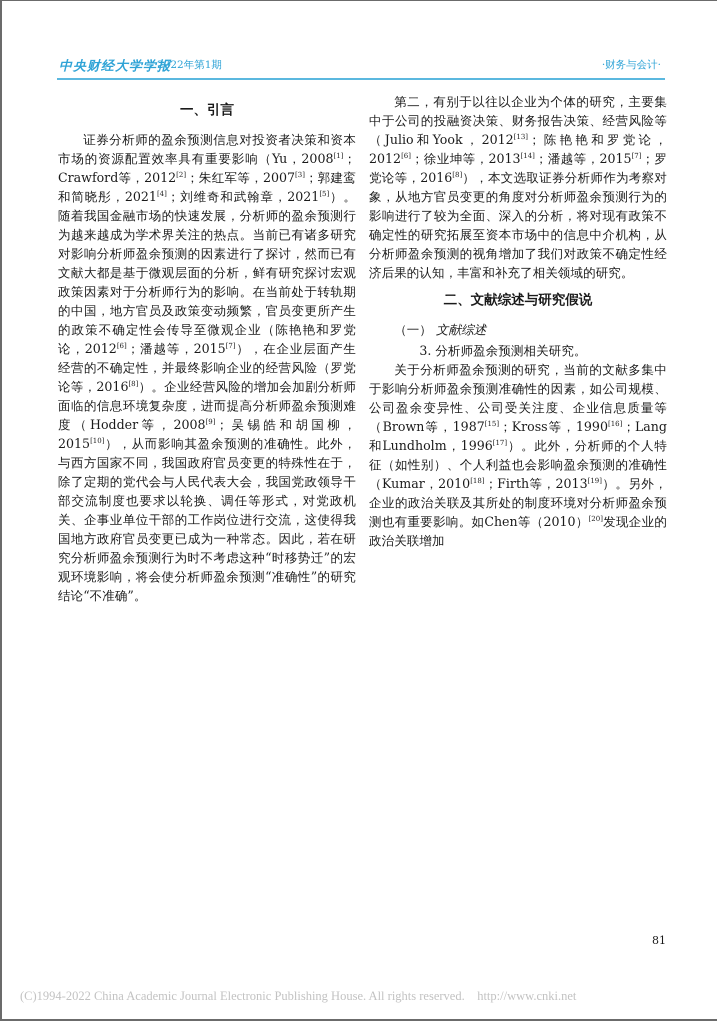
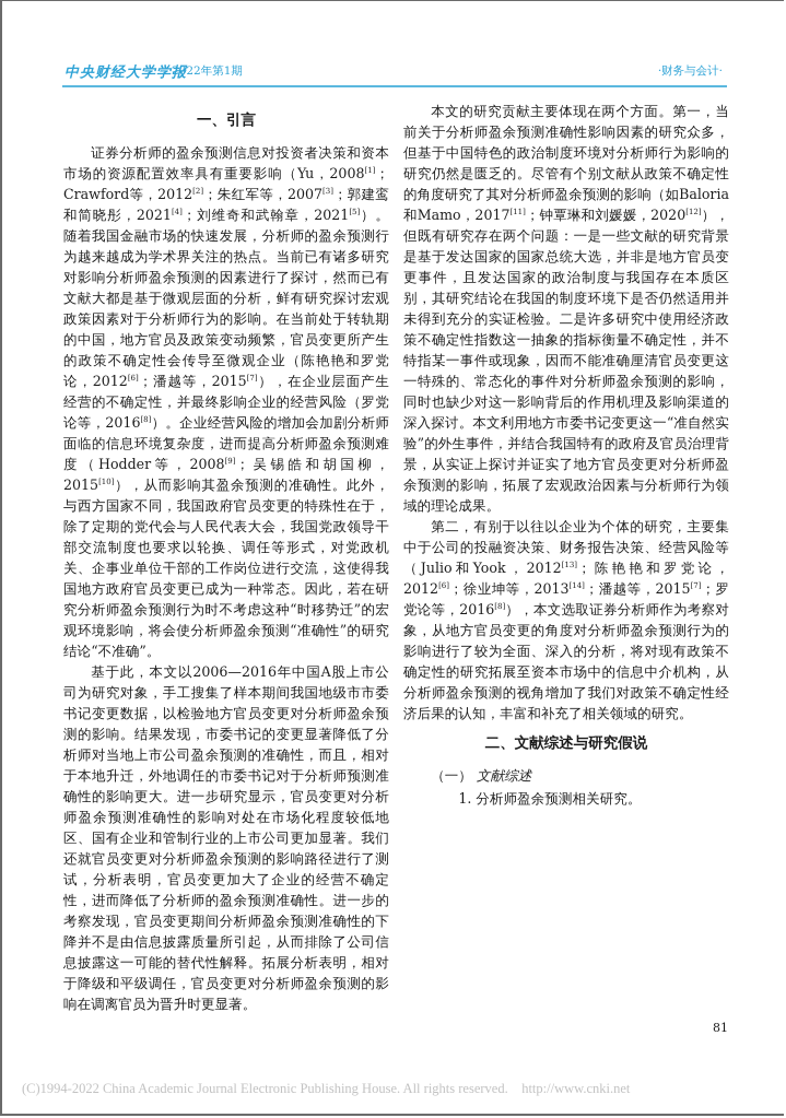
  中央财经大学学报
  2022年第1期
  ·财务与会计·
  一、引言
  证券分析师的盈余预测信息对投资者决策和资本市场的资源配置效率具有重要影响（Yu，2008[1]；Crawford等，2012[2]；朱红军等，2007[3]；郭建鸾和简晓彤，2021[4]；刘维奇和武翰章，2021[5]）。随着我国金融市场的快速发展，分析师的盈余预测行为越来越成为学术界关注的热点。当前已有诸多研究对影响分析师盈余预测的因素进行了探讨，然而已有文献大都是基于微观层面的分析，鲜有研究探讨宏观政策因素对于分析师行为的影响。在当前处于转轨期的中国，地方官员及政策变动频繁，官员变更所产生的政策不确定性会传导至微观企业（陈艳艳和罗党论，2012[6]；潘越等，2015[7]），在企业层面产生经营的不确定性，并最终影响企业的经营风险（罗党论等，2016[8]）。企业经营风险的增加会加剧分析师面临的信息环境复杂度，进而提高分析师盈余预测难度（Hodder等，2008[9]；吴锡皓和胡国柳，2015[10]），从而影响其盈余预测的准确性。此外，与西方国家不同，我国政府官员变更的特殊性在于，除了定期的党代会与人民代表大会，我国党政领导干部交流制度也要求以轮换、调任等形式，对党政机关、企事业单位干部的工作岗位进行交流，这使得我国地方政府官员变更已成为一种常态。因此，若在研究分析师盈余预测行为时不考虑这种“时移势迁”的宏观环境影响，将会使分析师盈余预测“准确性”的研究结论“不准确”。
+ 基于此，本文以2006—2016年中国A股上市公司为研究对象，手工搜集了样本期间我国地级市市委书记变更数据，以检验地方官员变更对分析师盈余预测的影响。结果发现，市委书记的变更显著降低了分析师对当地上市公司盈余预测的准确性，而且，相对于本地升迁，外地调任的市委书记对于分析师预测准确性的影响更大。进一步研究显示，官员变更对分析师盈余预测准确性的影响对处在市场化程度较低地区、国有企业和管制行业的上市公司更加显著。我们还就官员变更对分析师盈余预测的影响路径进行了测试，分析表明，官员变更加大了企业的经营不确定性，进而降低了分析师的盈余预测准确性。进一步的考察发现，官员变更期间分析师盈余预测准确性的下降并不是由信息披露质量所引起，从而排除了公司信息披露这一可能的替代性解释。拓展分析表明，相对于降级和平级调任，官员变更对分析师盈余预测的影响在调离官员为晋升时更显著。
+ 本文的研究贡献主要体现在两个方面。第一，当前关于分析师盈余预测准确性影响因素的研究众多，但基于中国特色的政治制度环境对分析师行为影响的研究仍然是匮乏的。尽管有个别文献从政策不确定性的角度研究了其对分析师盈余预测的影响（如Baloria和Mamo，2017[11]；钟覃琳和刘媛媛，2020[12]），但既有研究存在两个问题：一是一些文献的研究背景是基于发达国家的国家总统大选，并非是地方官员变更事件，且发达国家的政治制度与我国存在本质区别，其研究结论在我国的制度环境下是否仍然适用并未得到充分的实证检验。二是许多研究中使用经济政策不确定性指数这一抽象的指标衡量不确定性，并不特指某一事件或现象，因而不能准确厘清官员变更这一特殊的、常态化的事件对分析师盈余预测的影响，同时也缺少对这一影响背后的作用机理及影响渠道的深入探讨。本文利用地方市委书记变更这一“准自然实验”的外生事件，并结合我国特有的政府及官员治理背景，从实证上探讨并证实了地方官员变更对分析师盈余预测的影响，拓展了宏观政治因素与分析师行为领域的理论成果。
  第二，有别于以往以企业为个体的研究，主要集中于公司的投融资决策、财务报告决策、经营风险等（Julio和Yook，2012[13]；陈艳艳和罗党论，2012[6]；徐业坤等，2013[14]；潘越等，2015[7]；罗党论等，2016[8]），本文选取证券分析师作为考察对象，从地方官员变更的角度对分析师盈余预测行为的影响进行了较为全面、深入的分析，将对现有政策不确定性的研究拓展至资本市场中的信息中介机构，从分析师盈余预测的视角增加了我们对政策不确定性经济后果的认知，丰富和补充了相关领域的研究。
  二、文献综述与研究假说
  （一） 文献综述
- 3. 分析师盈余预测相关研究。
+ 1. 分析师盈余预测相关研究。
- 关于分析师盈余预测的研究，当前的文献多集中于影响分析师盈余预测准确性的因素，如公司规模、公司盈余变异性、公司受关注度、企业信息质量等（Brown等，1987[15]；Kross等，1990[16]；Lang和Lundholm，1996[17]）。此外，分析师的个人特征（如性别）、个人利益也会影响盈余预测的准确性（Kumar，2010[18]；Firth等，2013[19]）。另外，企业的政治关联及其所处的制度环境对分析师盈余预测也有重要影响。如Chen等（2010）[20]发现企业的政治关联增加
  81
  (C)1994-2022 China Academic Journal Electronic Publishing House. All rights reserved. http://www.cnki.net
